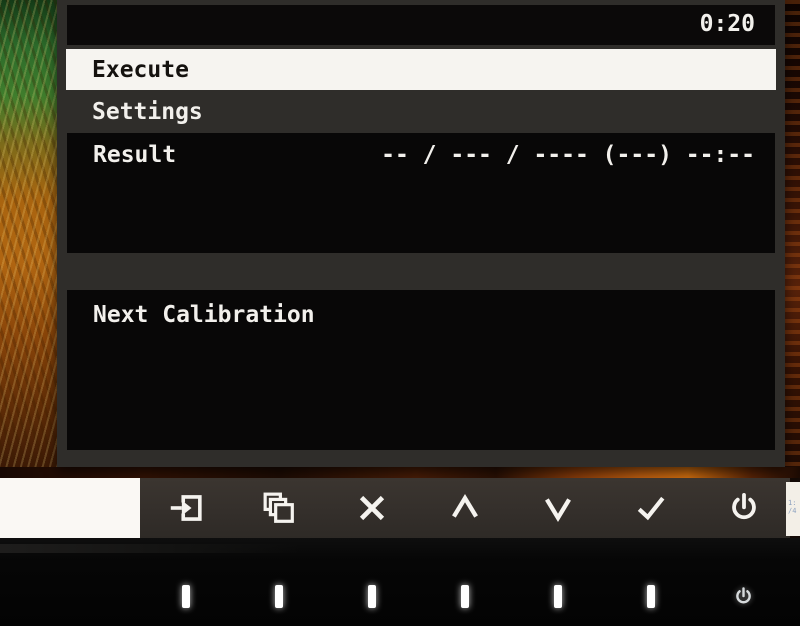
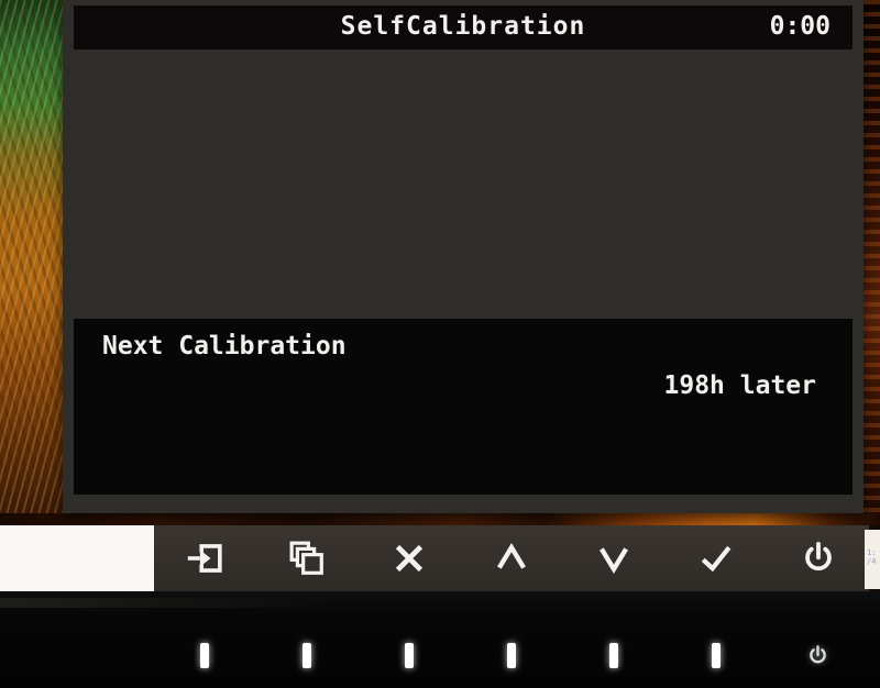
+ SelfCalibration
- 0:20
+ 0:00
- Execute
- Settings
- Result
- -- / --- / ---- (---) --:--
  Next Calibration
+ 198h later
  1:
  /4
